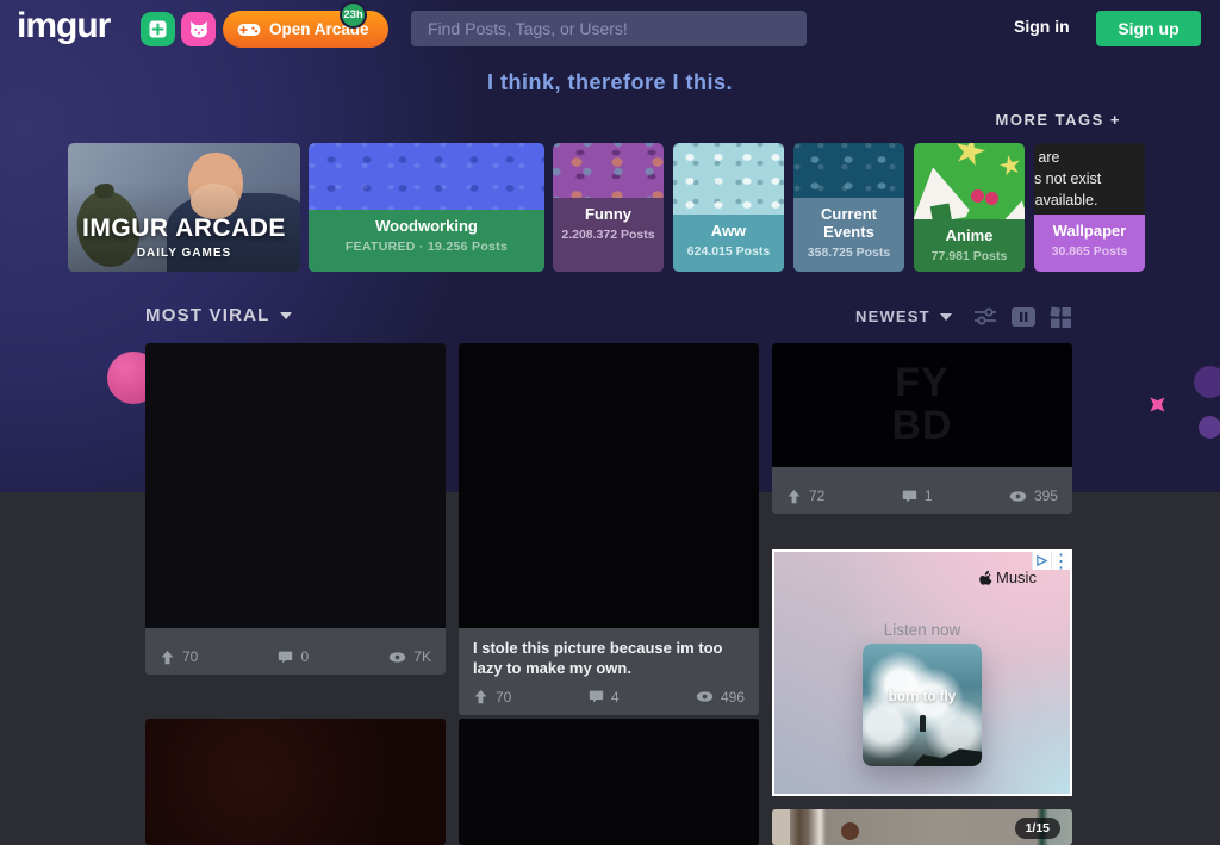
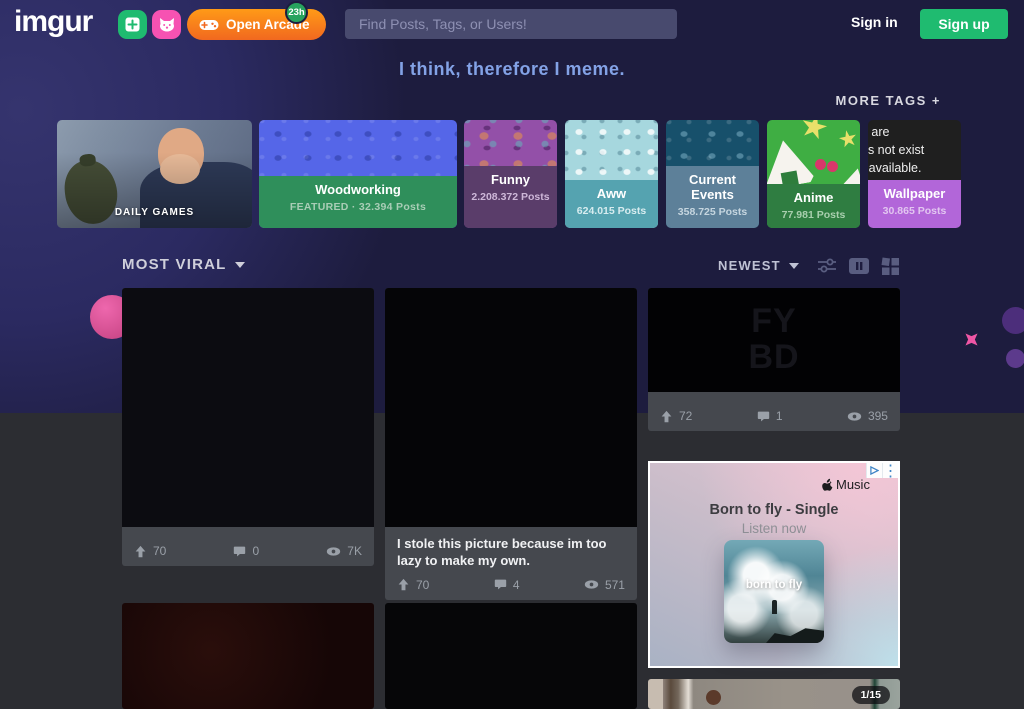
  imgur
  Open Arcade
  23h
  Find Posts, Tags, or Users!
  Sign in
  Sign up
- I think, therefore I this.
+ I think, therefore I meme.
  MORE TAGS +
- IMGUR ARCADE
  DAILY GAMES
  Woodworking
- FEATURED · 19.256 Posts
+ FEATURED · 32.394 Posts
  Funny
  2.208.372 Posts
  Aww
  624.015 Posts
  Current Events
  358.725 Posts
  Anime
  77.981 Posts
  are
  s not exist
  available.
  Wallpaper
  30.865 Posts
  MOST VIRAL
  NEWEST
  70
  0
  7K
  I stole this picture because im too lazy to make my own.
  70
  4
- 496
+ 571
  72
  1
  395
  ⋮
  Music
+ Born to fly - Single
  Listen now
  born to fly
  1/15
